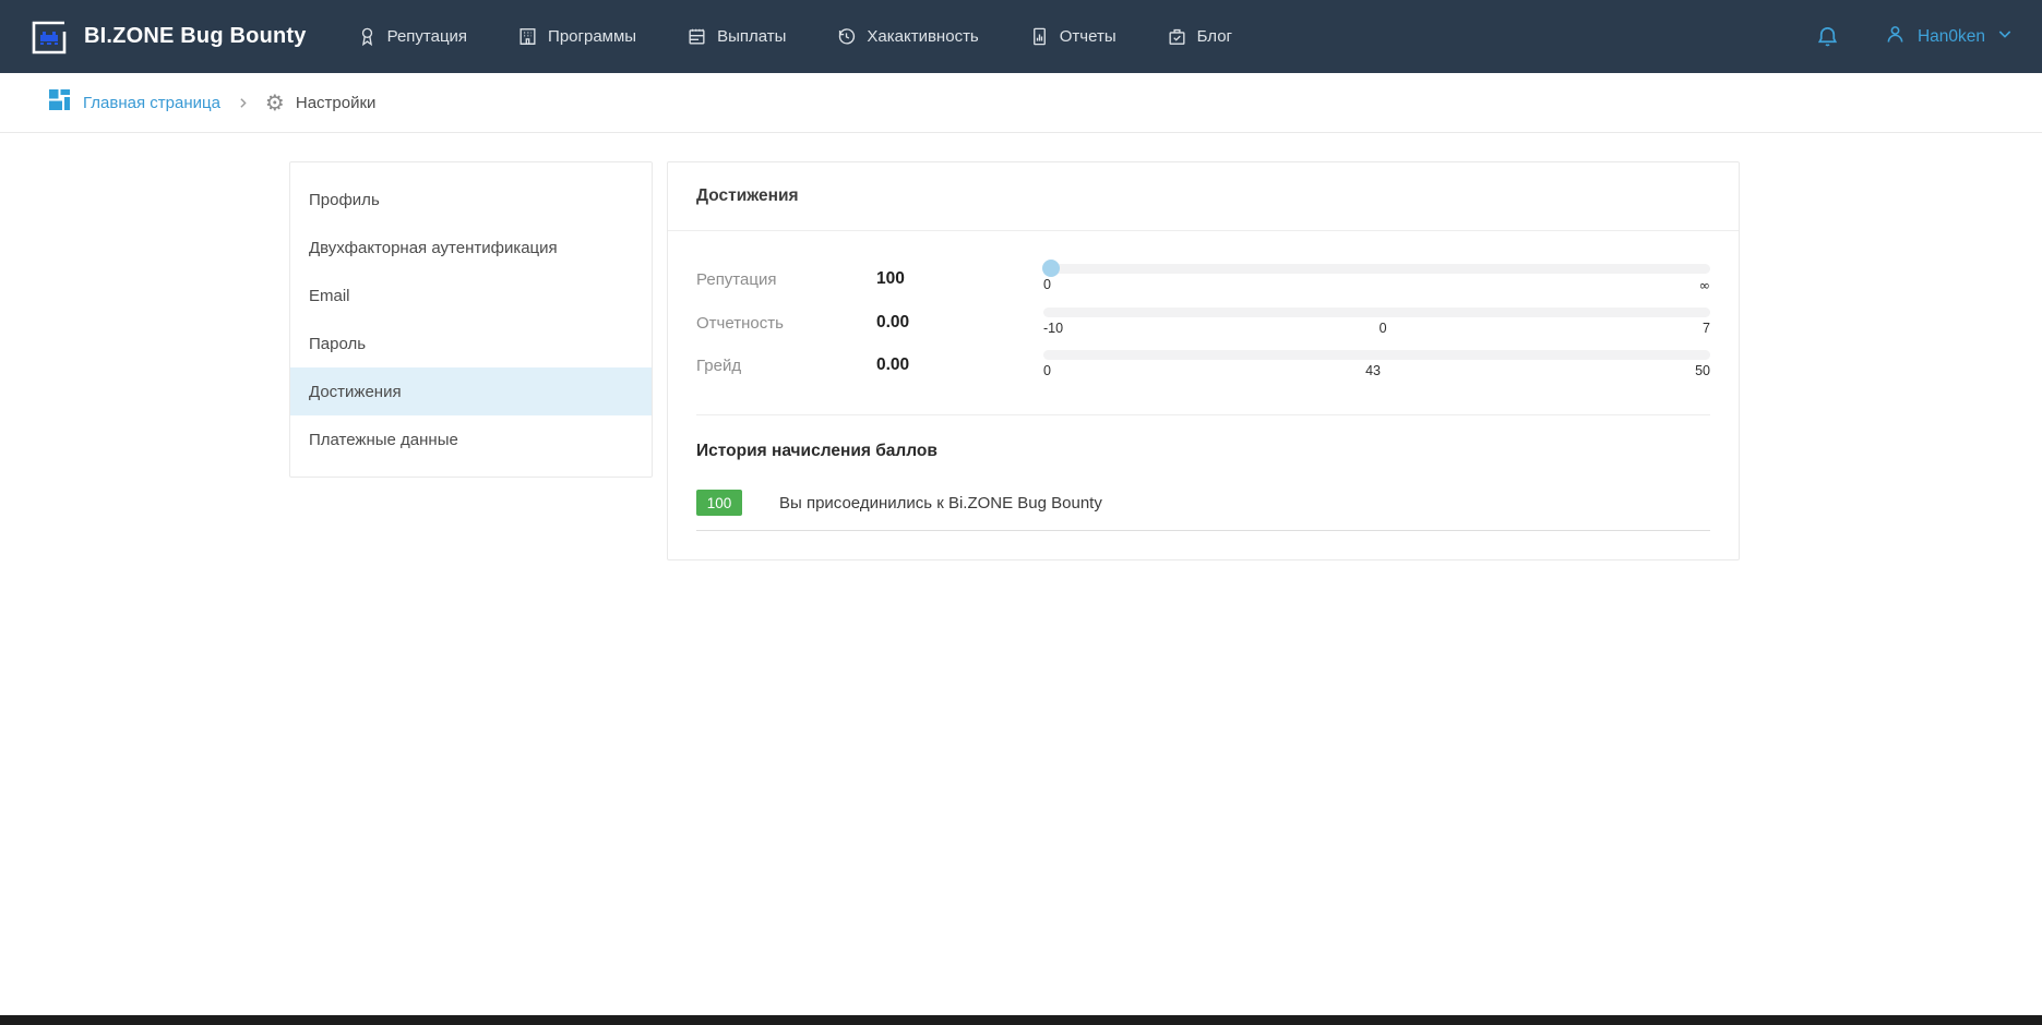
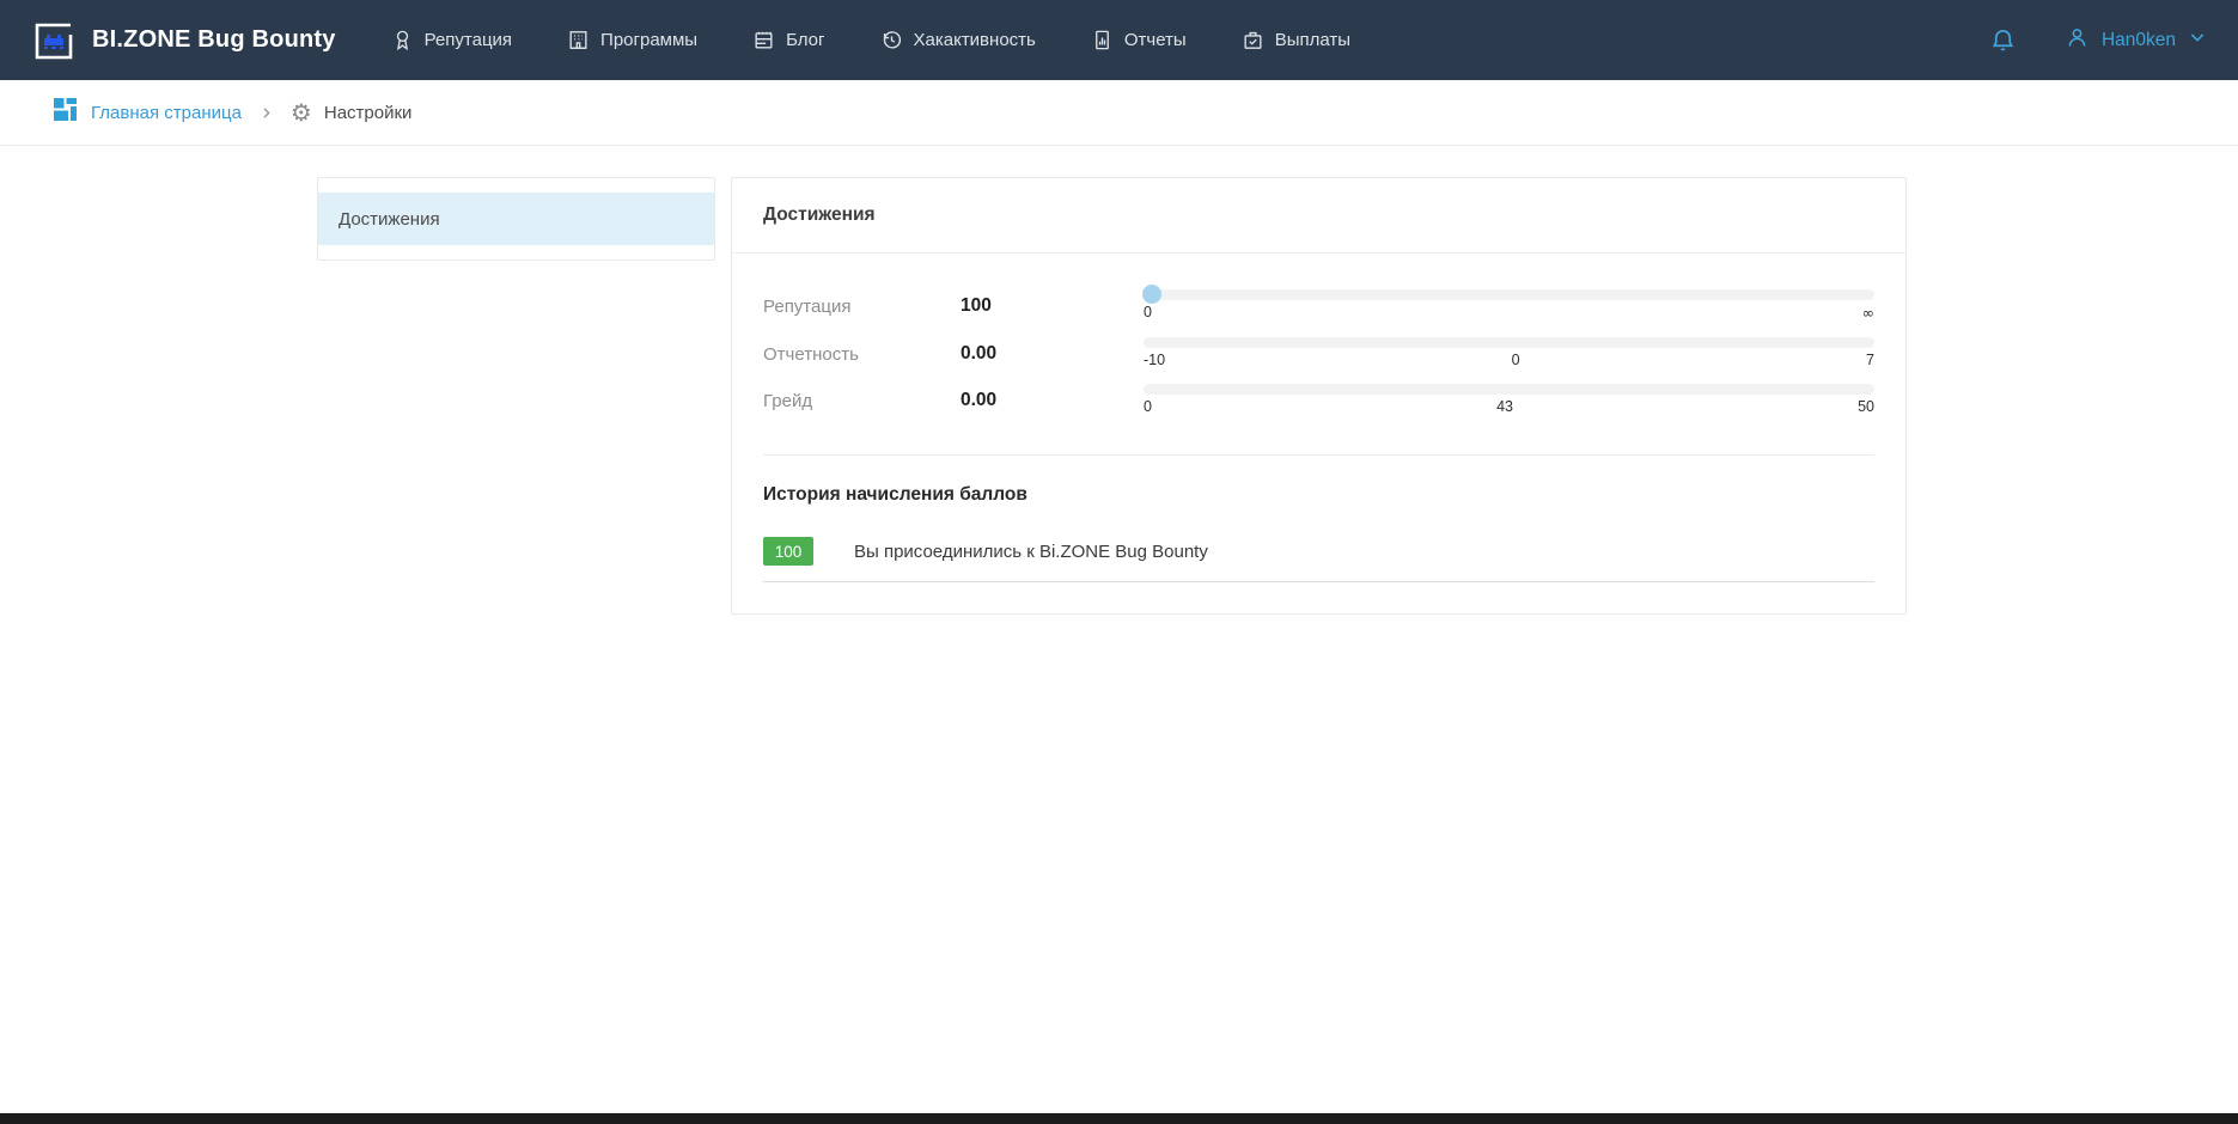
  BI.ZONE Bug Bounty
  Репутация
  Программы
- Выплаты
+ Блог
  Хакактивность
  Отчеты
- Блог
+ Выплаты
  Han0ken
  Главная страница
  ⚙
  Настройки
- Профиль
- Двухфакторная аутентификация
- Email
- Пароль
  Достижения
- Платежные данные
  Достижения
  Репутация
  100
  0
  ∞
  Отчетность
  0.00
  -10
  0
  7
  Грейд
  0.00
  0
  43
  50
  История начисления баллов
  100
  Вы присоединились к Bi.ZONE Bug Bounty
